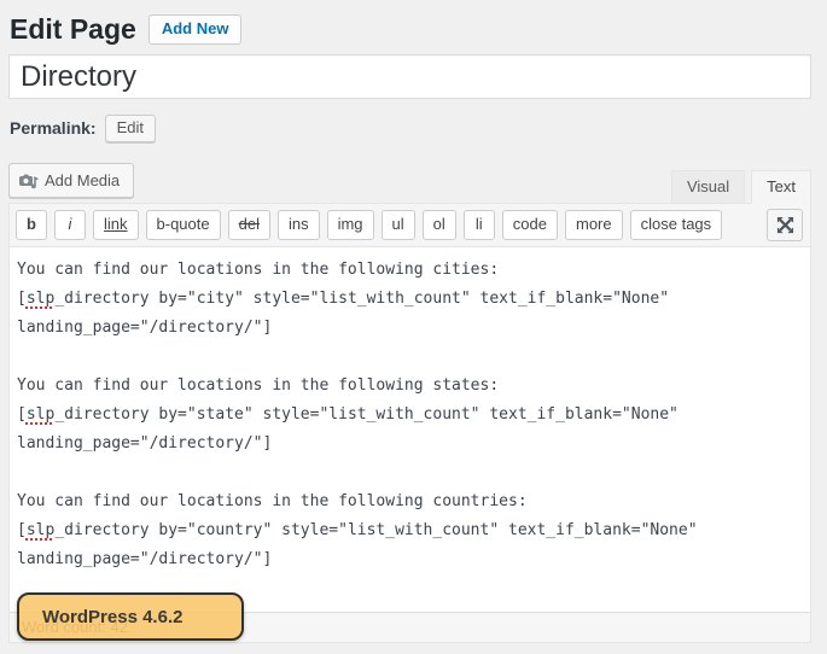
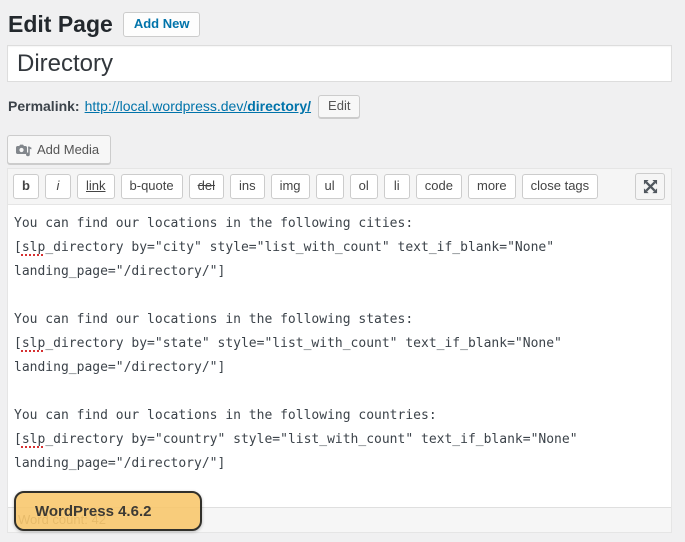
  Edit Page
  Add New
  Directory
  Permalink:
+ http://local.wordpress.dev/directory/
  Edit
  Add Media
- Visual
- Text
  b
  i
  link
  b-quote
  del
  ins
  img
  ul
  ol
  li
  code
  more
  close tags
  You can find our locations in the following cities:
  [slp_directory by="city" style="list_with_count" text_if_blank="None"
  landing_page="/directory/"]
  You can find our locations in the following states:
  [slp_directory by="state" style="list_with_count" text_if_blank="None"
  landing_page="/directory/"]
  You can find our locations in the following countries:
  [slp_directory by="country" style="list_with_count" text_if_blank="None"
  landing_page="/directory/"]
  Word count: 42
  WordPress 4.6.2
